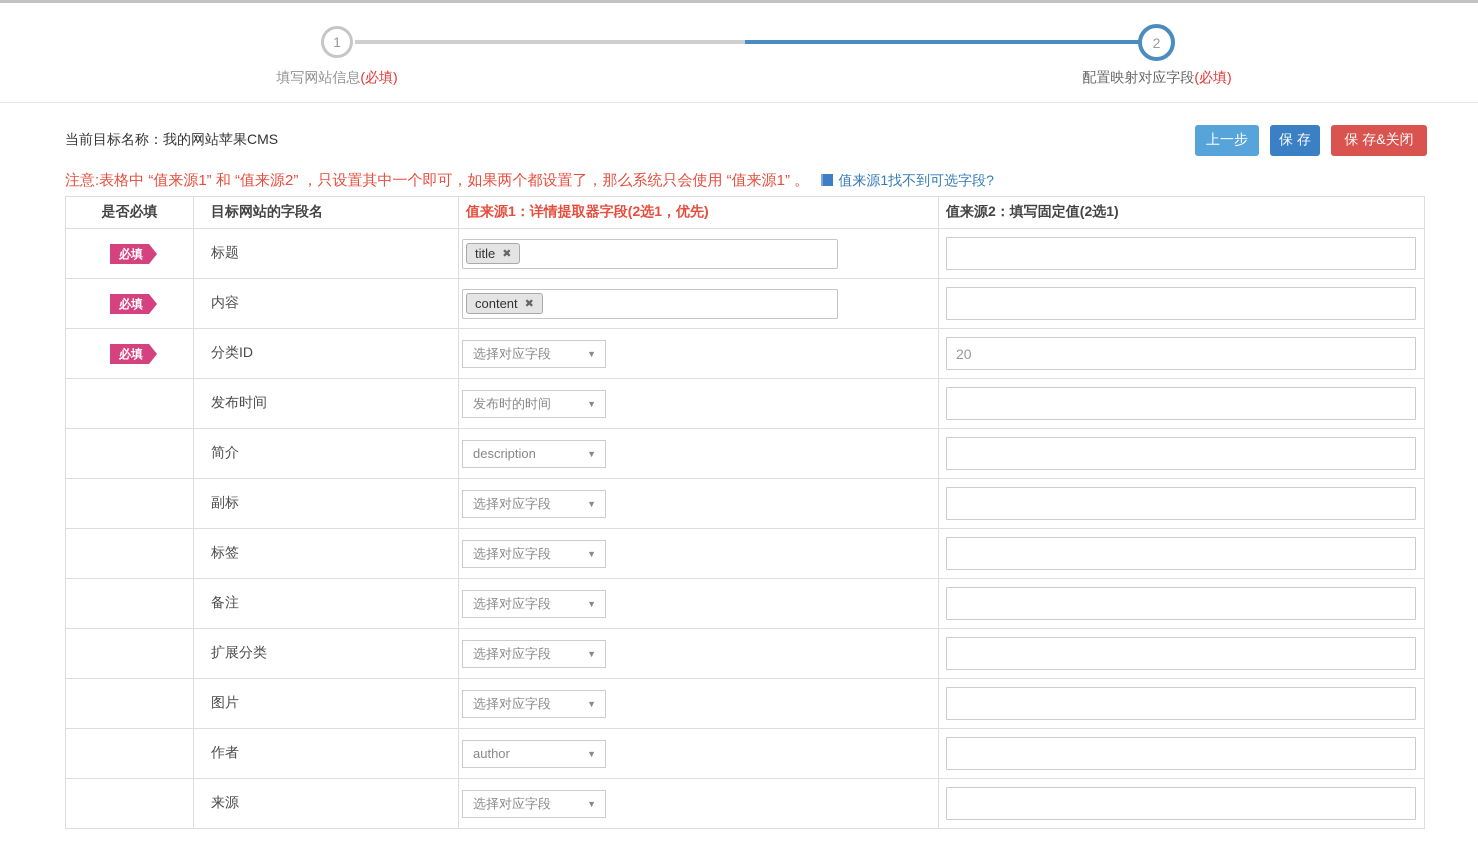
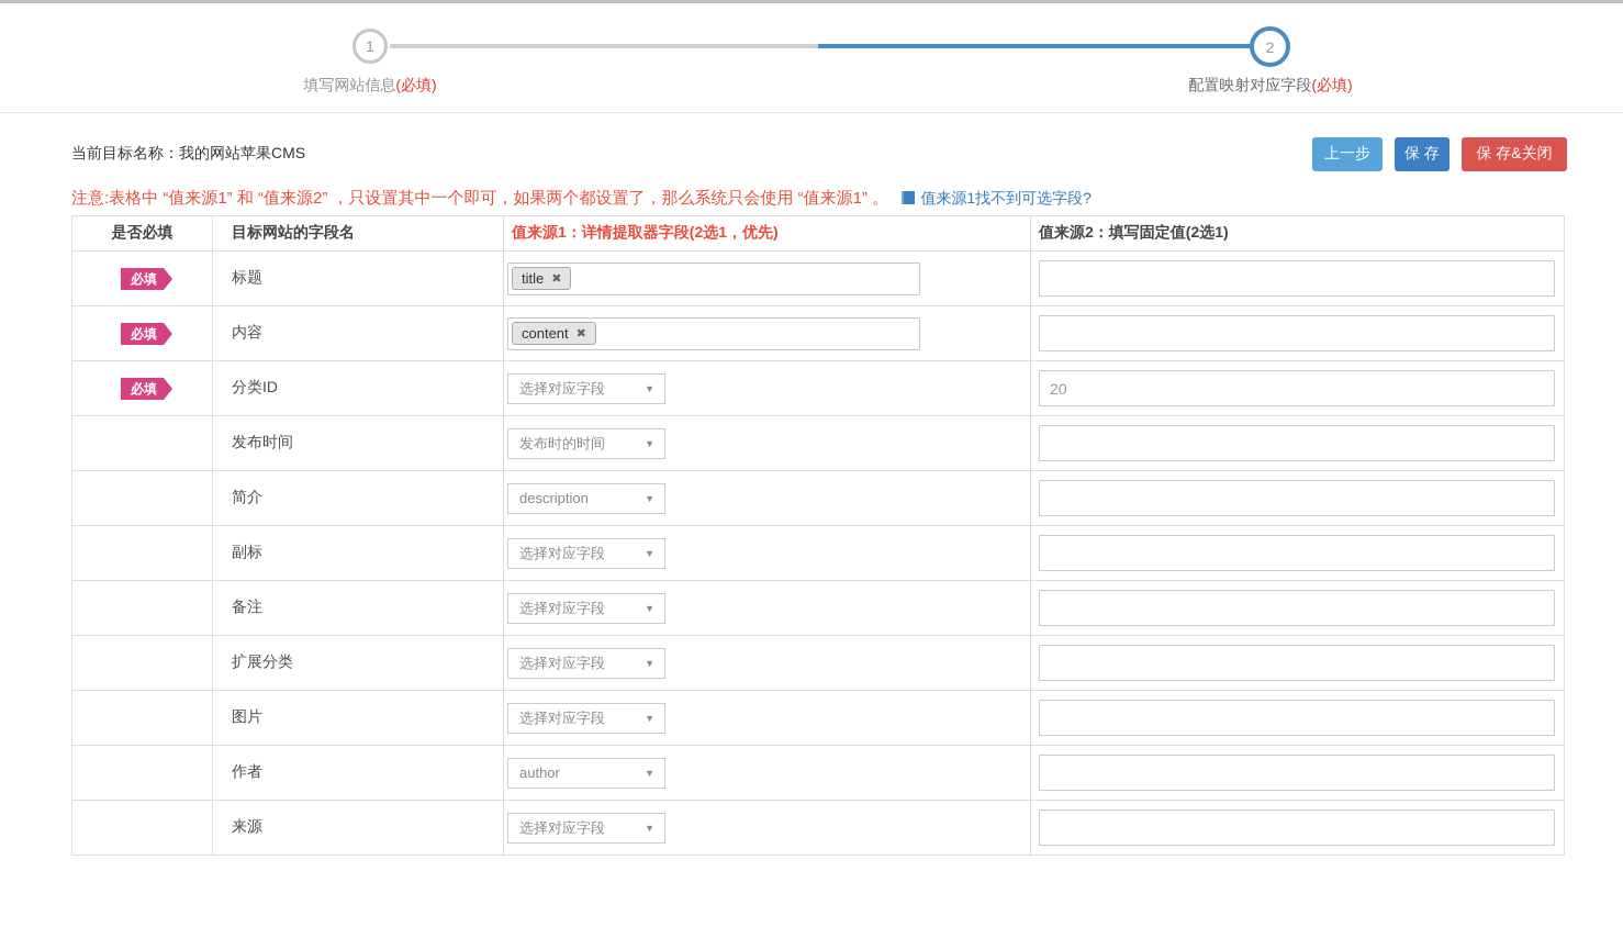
  1
  2
  填写网站信息(必填)
  配置映射对应字段(必填)
  当前目标名称：我的网站苹果CMS
  上一步
  保 存
  保 存&关闭
  注意:表格中 “值来源1” 和 “值来源2” ，只设置其中一个即可，如果两个都设置了，那么系统只会使用 “值来源1” 。 值来源1找不到可选字段?
  是否必填	目标网站的字段名	值来源1：详情提取器字段(2选1，优先)	值来源2：填写固定值(2选1)
  必填	标题	title ✖
  必填	内容	content ✖
  必填	分类ID	选择对应字段 ▼	20
  	发布时间	发布时的时间 ▼
  	简介	description ▼
  	副标	选择对应字段 ▼
- 	标签	选择对应字段 ▼
  	备注	选择对应字段 ▼
  	扩展分类	选择对应字段 ▼
  	图片	选择对应字段 ▼
  	作者	author ▼
  	来源	选择对应字段 ▼
